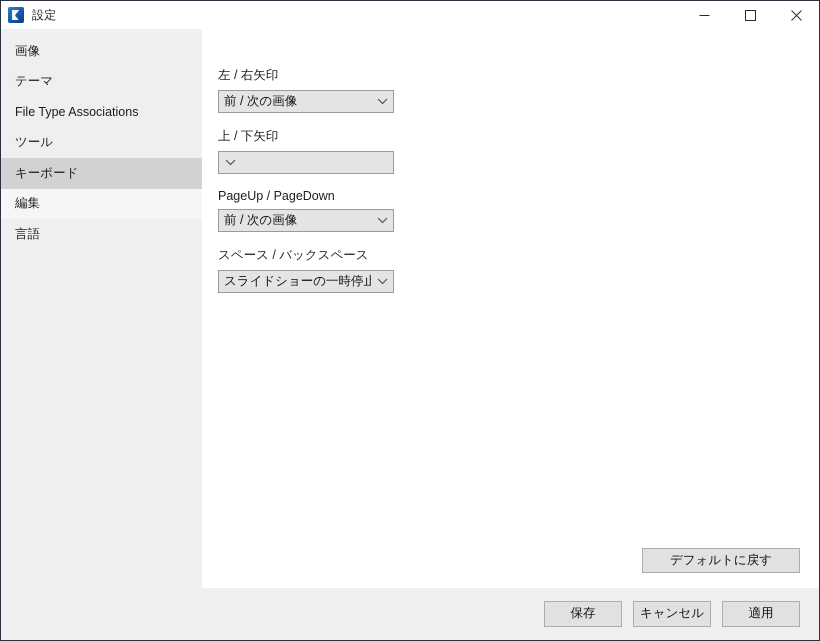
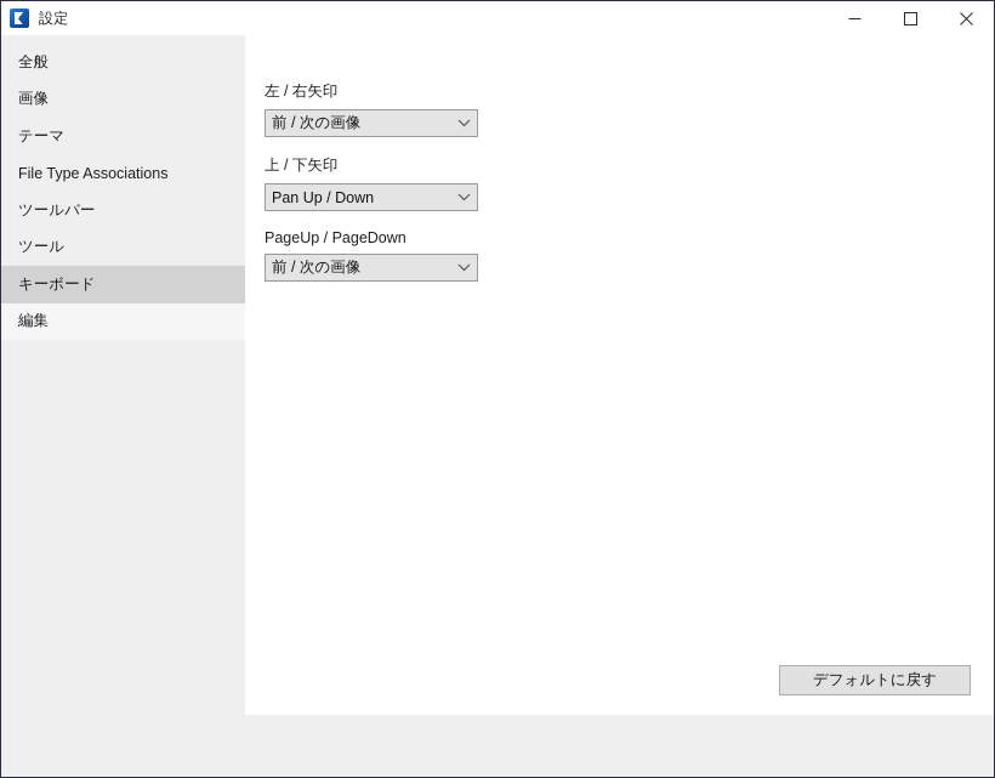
  設定
+ 全般
  画像
  テーマ
  File Type Associations
+ ツールバー
  ツール
  キーボード
  編集
- 言語
  左 / 右矢印
  前 / 次の画像
  上 / 下矢印
+ Pan Up / Down
  PageUp / PageDown
  前 / 次の画像
- スペース / バックスペース
- スライドショーの一時停止
  デフォルトに戻す
- 保存
- キャンセル
- 適用
